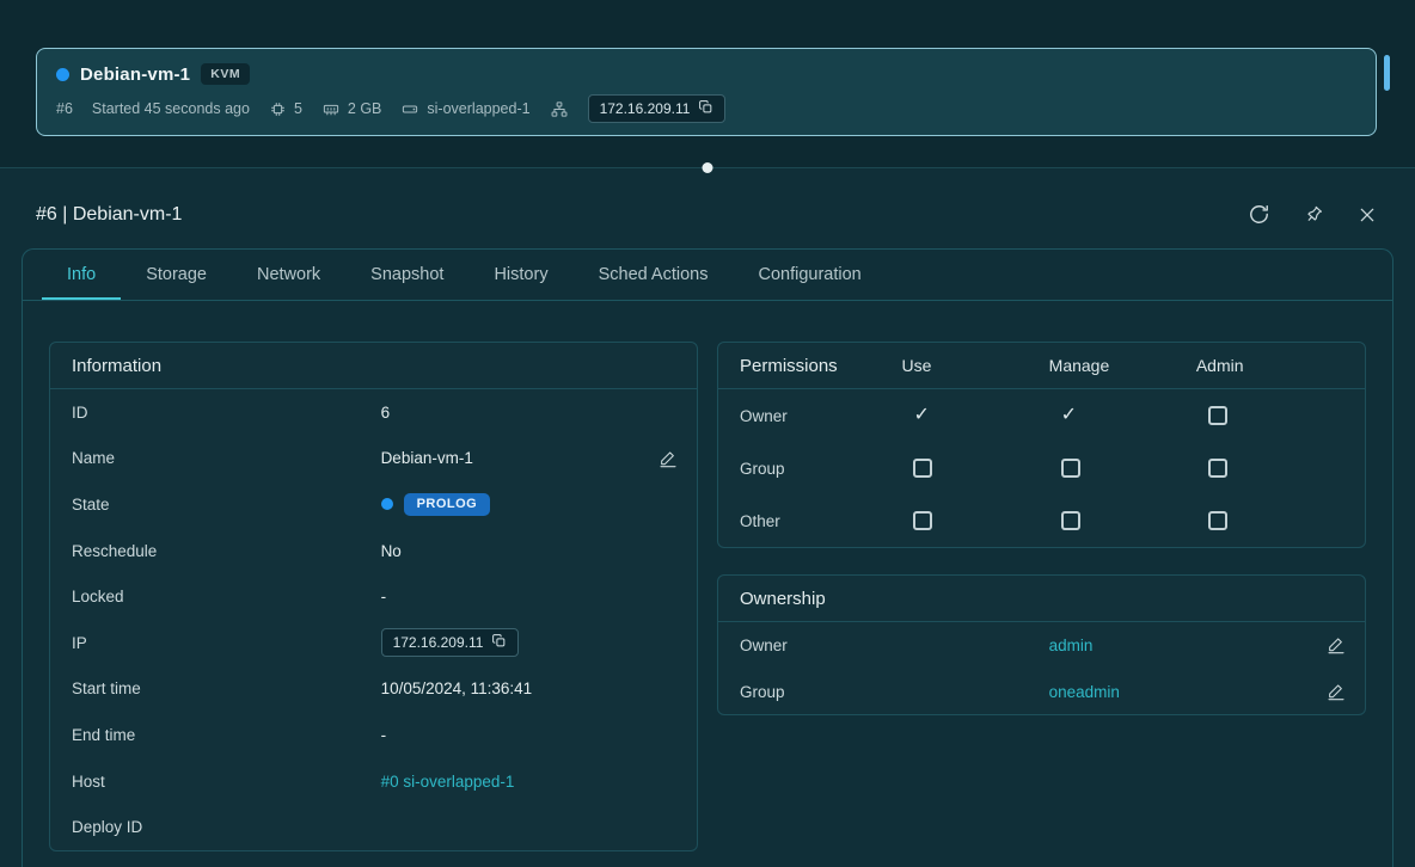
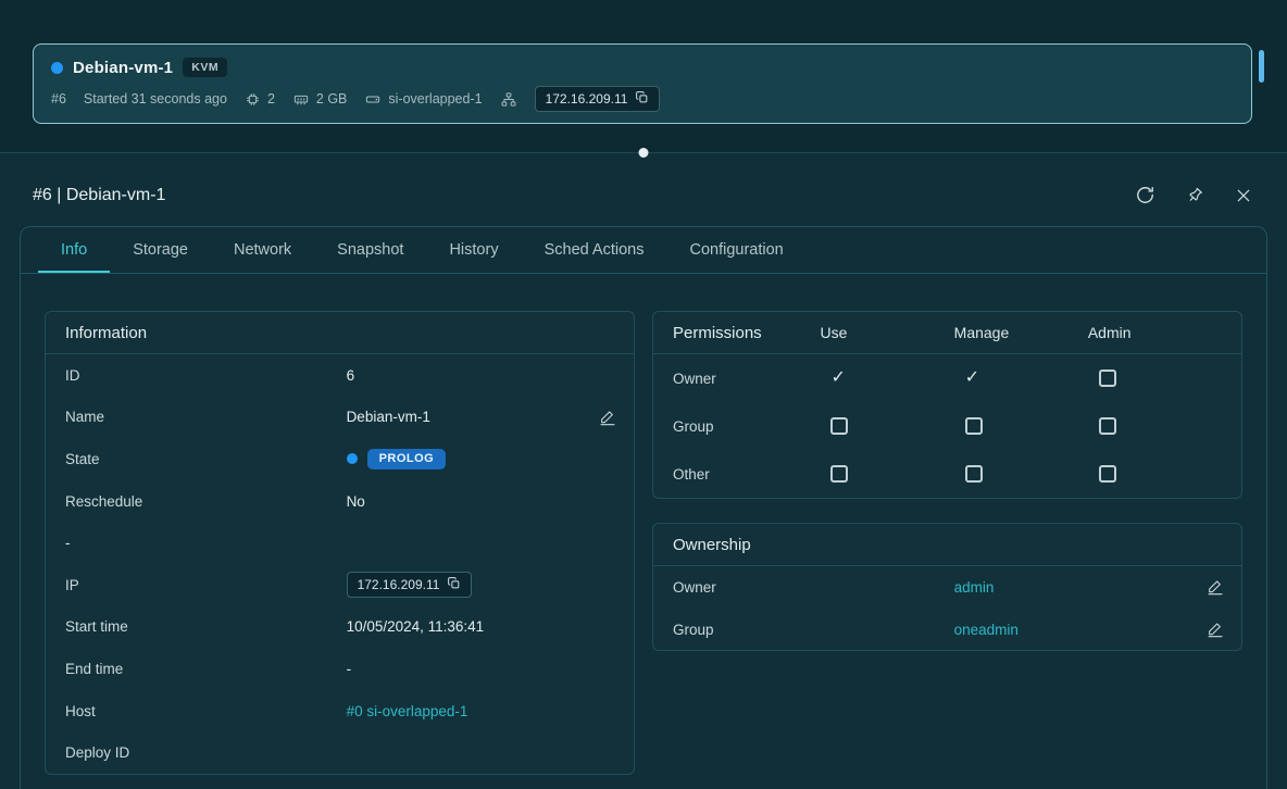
  Debian-vm-1
  KVM
  #6
- Started 45 seconds ago
+ Started 31 seconds ago
- 5
+ 2
  2 GB
  si-overlapped-1
  172.16.209.11
  #6 | Debian-vm-1
  Info
  Storage
  Network
  Snapshot
  History
  Sched Actions
  Configuration
  Information
  ID
  6
  Name
  Debian-vm-1
  State
  PROLOG
  Reschedule
  No
- Locked
  -
  IP
  172.16.209.11
  Start time
  10/05/2024, 11:36:41
  End time
  -
  Host
  #0 si-overlapped-1
  Deploy ID
  Permissions
  Use
  Manage
  Admin
  Owner
  ✓
  ✓
  Group
  Other
  Ownership
  Owner
  admin
  Group
  oneadmin
